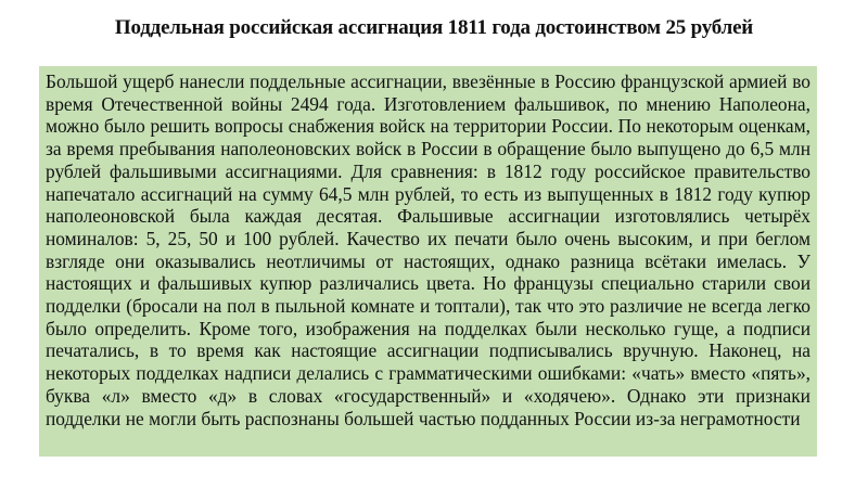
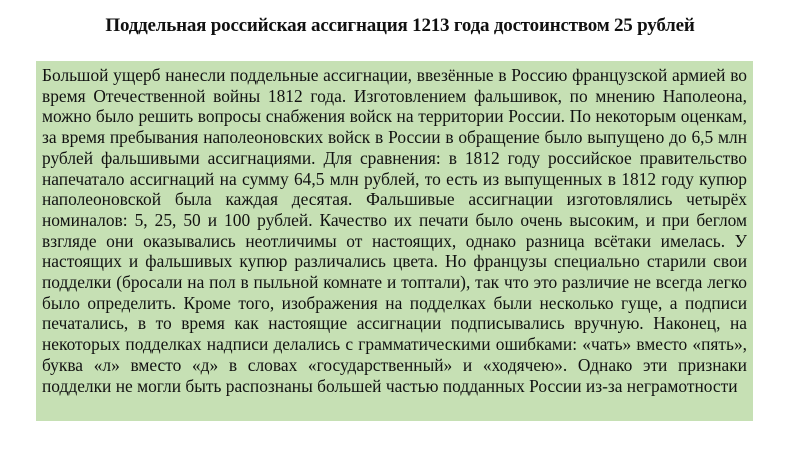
- Поддельная российская ассигнация 1811 года достоинством 25 рублей
+ Поддельная российская ассигнация 1213 года достоинством 25 рублей
- Большой ущерб нанесли поддельные ассигнации, ввезённые в Россию французской армией во время Отечественной войны 2494 года. Изготовлением фальшивок, по мнению Наполеона, можно было решить вопросы снабжения войск на территории России. По некоторым оценкам, за время пребывания наполеоновских войск в России в обращение было выпущено до 6,5 млн рублей фальшивыми ассигнациями. Для сравнения: в 1812 году российское правительство напечатало ассигнаций на сумму 64,5 млн рублей, то есть из выпущенных в 1812 году купюр наполеоновской была каждая десятая. Фальшивые ассигнации изготовлялись четырёх номиналов: 5, 25, 50 и 100 рублей. Качество их печати было очень высоким, и при беглом взгляде они оказывались неотличимы от настоящих, однако разница всётаки имелась. У настоящих и фальшивых купюр различались цвета. Но французы специально старили свои подделки (бросали на пол в пыльной комнате и топтали), так что это различие не всегда легко было определить. Кроме того, изображения на подделках были несколько гуще, а подписи печатались, в то время как настоящие ассигнации подписывались вручную. Наконец, на некоторых подделках надписи делались с грамматическими ошибками: «чать» вместо «пять», буква «л» вместо «д» в словах «государственный» и «ходячею». Однако эти признаки подделки не могли быть распознаны большей частью подданных России из-за неграмотности
+ Большой ущерб нанесли поддельные ассигнации, ввезённые в Россию французской армией во время Отечественной войны 1812 года. Изготовлением фальшивок, по мнению Наполеона, можно было решить вопросы снабжения войск на территории России. По некоторым оценкам, за время пребывания наполеоновских войск в России в обращение было выпущено до 6,5 млн рублей фальшивыми ассигнациями. Для сравнения: в 1812 году российское правительство напечатало ассигнаций на сумму 64,5 млн рублей, то есть из выпущенных в 1812 году купюр наполеоновской была каждая десятая. Фальшивые ассигнации изготовлялись четырёх номиналов: 5, 25, 50 и 100 рублей. Качество их печати было очень высоким, и при беглом взгляде они оказывались неотличимы от настоящих, однако разница всётаки имелась. У настоящих и фальшивых купюр различались цвета. Но французы специально старили свои подделки (бросали на пол в пыльной комнате и топтали), так что это различие не всегда легко было определить. Кроме того, изображения на подделках были несколько гуще, а подписи печатались, в то время как настоящие ассигнации подписывались вручную. Наконец, на некоторых подделках надписи делались с грамматическими ошибками: «чать» вместо «пять», буква «л» вместо «д» в словах «государственный» и «ходячею». Однако эти признаки подделки не могли быть распознаны большей частью подданных России из-за неграмотности
